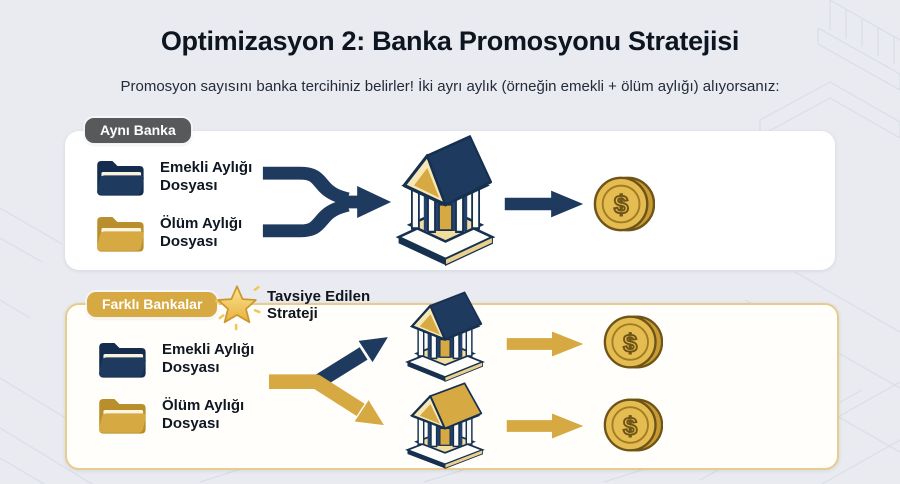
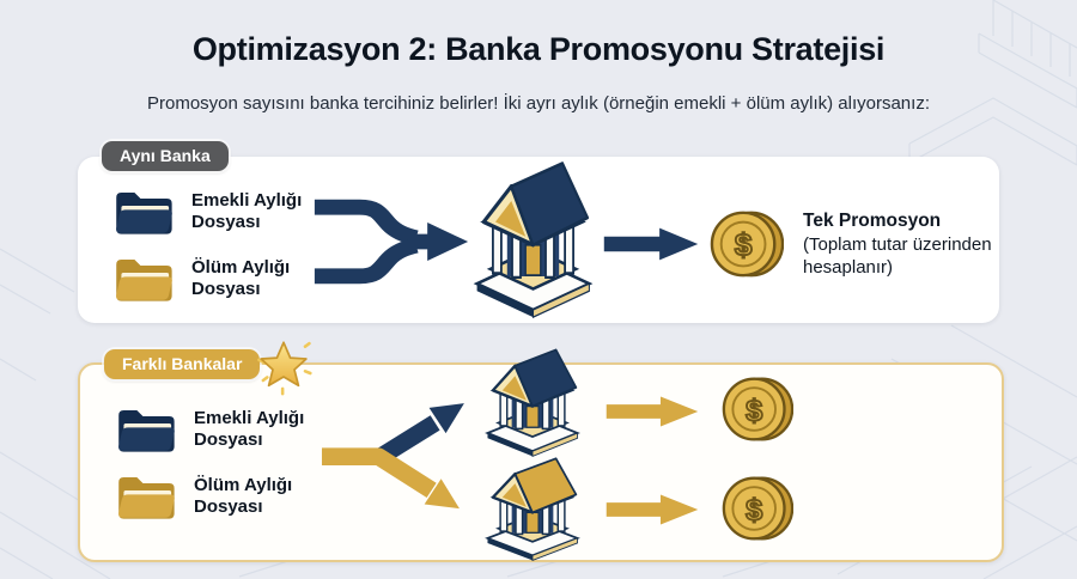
  Optimizasyon 2: Banka Promosyonu Stratejisi
- Promosyon sayısını banka tercihiniz belirler! İki ayrı aylık (örneğin emekli + ölüm aylığı) alıyorsanız:
+ Promosyon sayısını banka tercihiniz belirler! İki ayrı aylık (örneğin emekli + ölüm aylık) alıyorsanız:
  Aynı Banka
  Emekli Aylığı Dosyası
  Ölüm Aylığı Dosyası
  $
+ Tek Promosyon
+ (Toplam tutar üzerinden hesaplanır)
  Farklı Bankalar
- Tavsiye Edilen Strateji
  Emekli Aylığı Dosyası
  Ölüm Aylığı Dosyası
  $
  $
